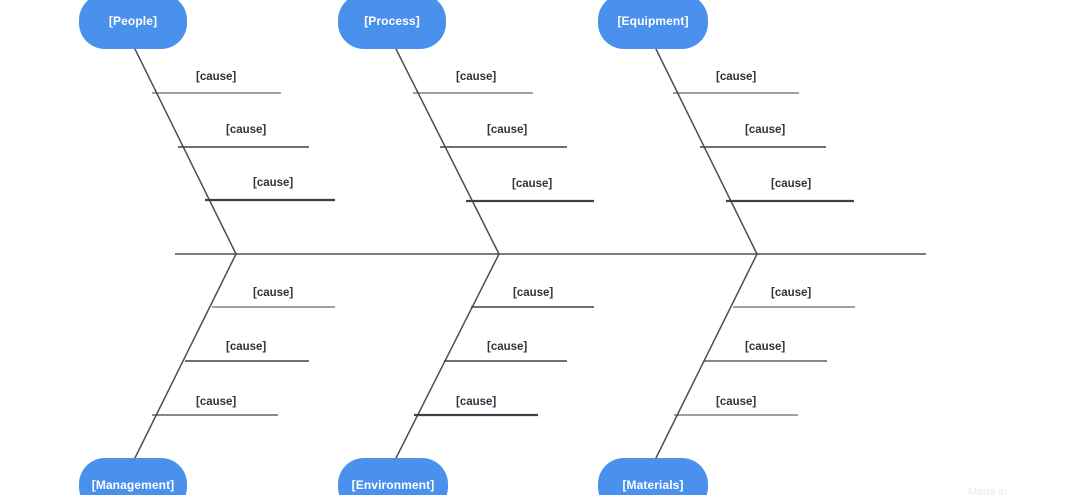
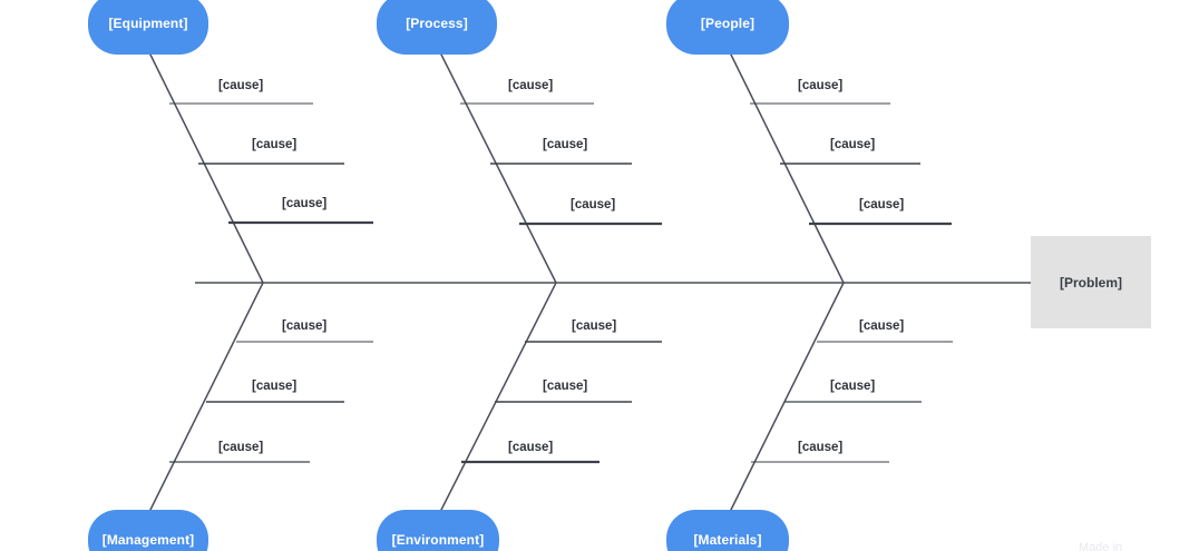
- [People]
+ [Equipment]
  [Process]
- [Equipment]
+ [People]
  [Management]
  [Environment]
  [Materials]
  [cause]
  [cause]
  [cause]
  [cause]
  [cause]
  [cause]
  [cause]
  [cause]
  [cause]
  [cause]
  [cause]
  [cause]
  [cause]
  [cause]
  [cause]
  [cause]
  [cause]
  [cause]
+ [Problem]
